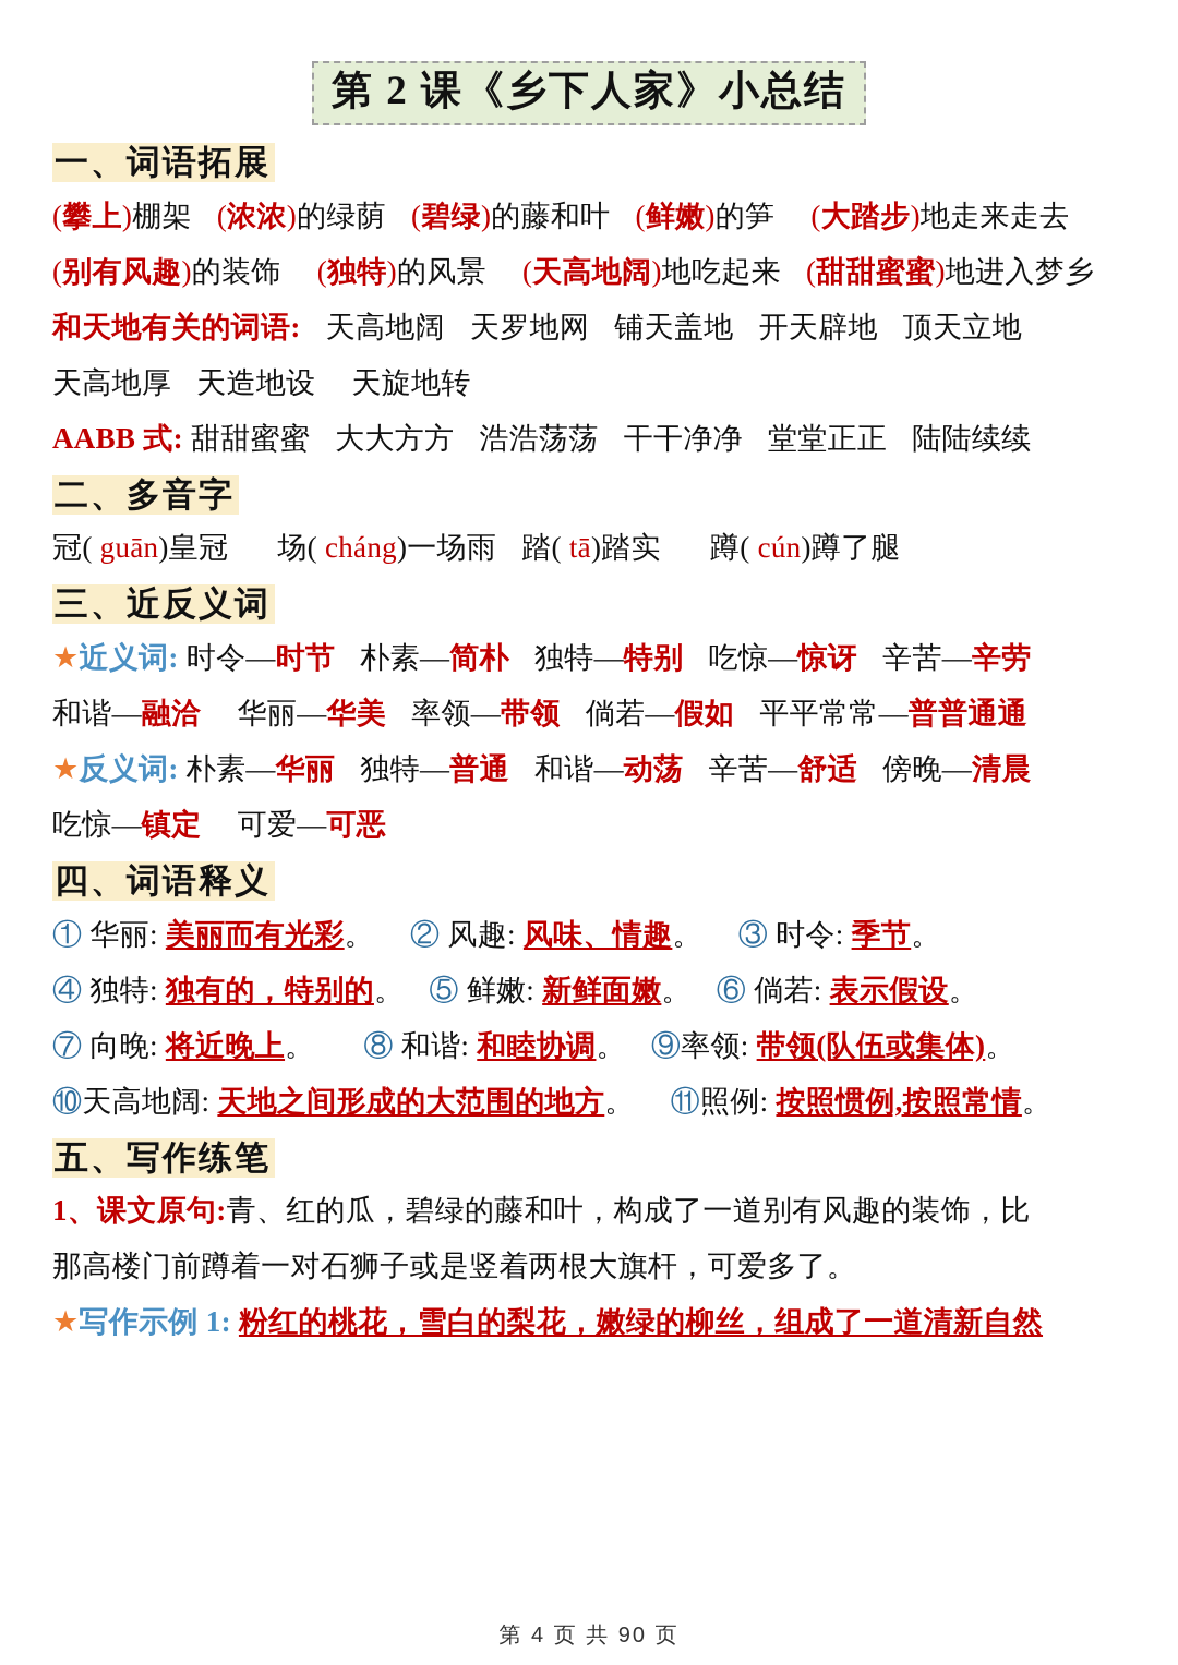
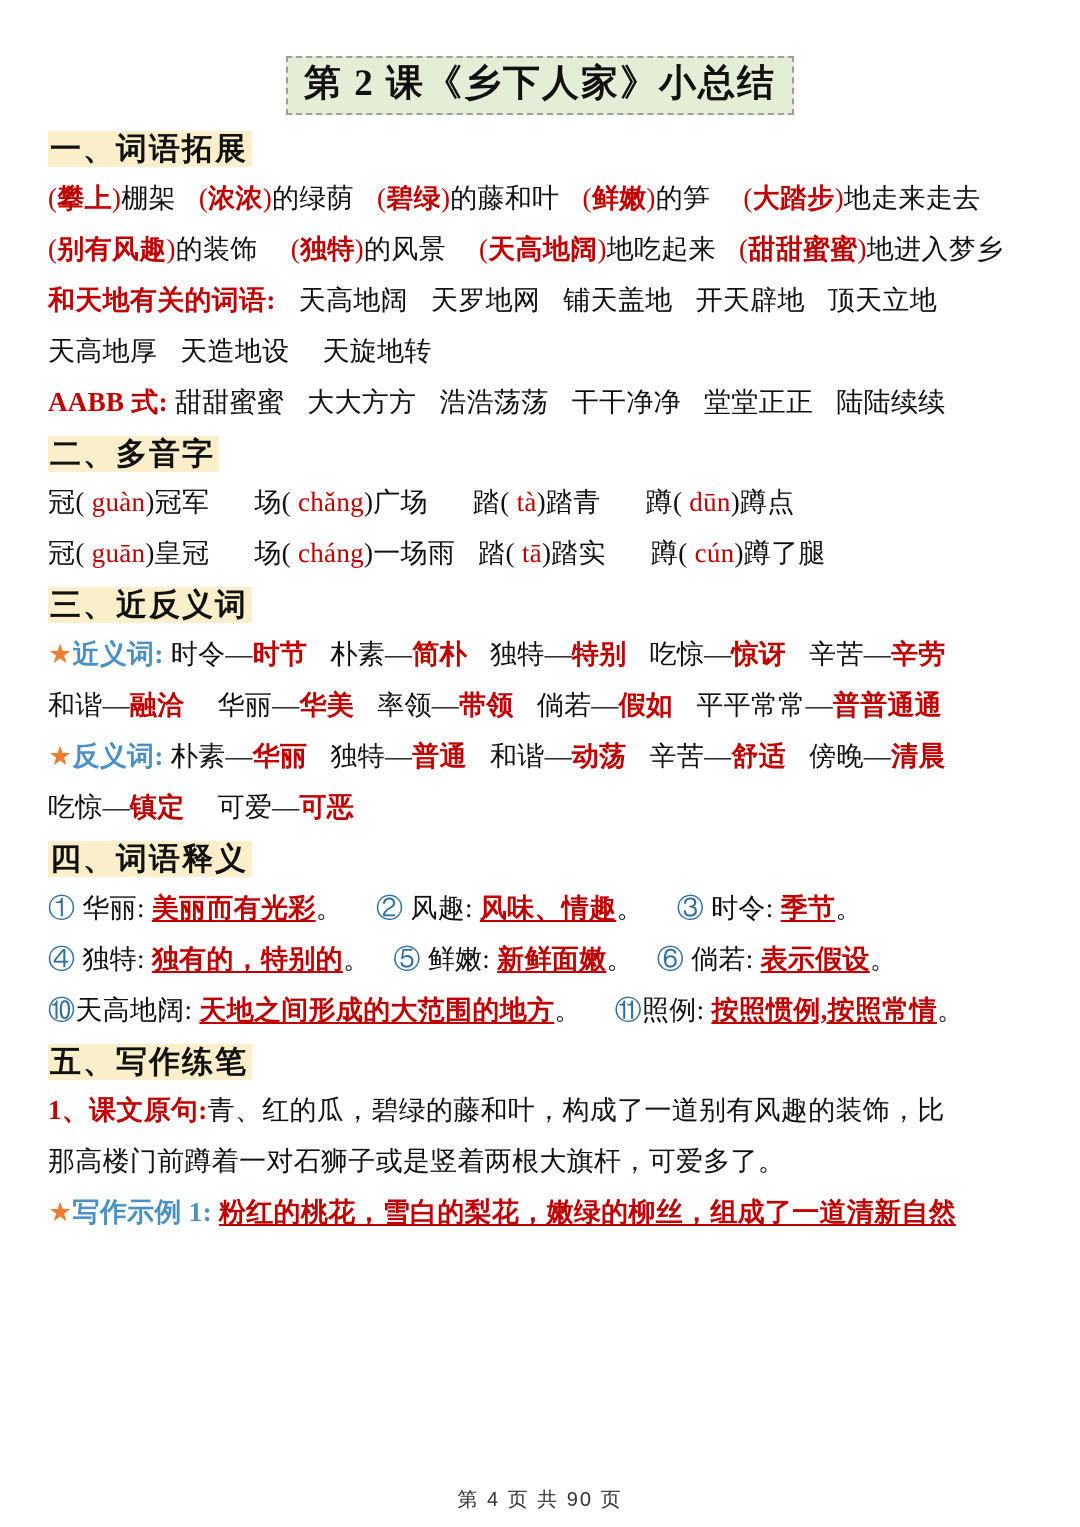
  第 2 课《乡下人家》小总结
  一、词语拓展
  (攀上)棚架 (浓浓)的绿荫 (碧绿)的藤和叶 (鲜嫩)的笋 (大踏步)地走来走去
  (别有风趣)的装饰 (独特)的风景 (天高地阔)地吃起来 (甜甜蜜蜜)地进入梦乡
  和天地有关的词语: 天高地阔 天罗地网 铺天盖地 开天辟地 顶天立地
  天高地厚 天造地设 天旋地转
  AABB 式: 甜甜蜜蜜 大大方方 浩浩荡荡 干干净净 堂堂正正 陆陆续续
  二、多音字
+ 冠( guàn)冠军 场( chǎng)广场 踏( tà)踏青 蹲( dūn)蹲点
  冠( guān)皇冠 场( cháng)一场雨 踏( tā)踏实 蹲( cún)蹲了腿
  三、近反义词
  ★近义词: 时令—时节 朴素—简朴 独特—特别 吃惊—惊讶 辛苦—辛劳
  和谐—融洽 华丽—华美 率领—带领 倘若—假如 平平常常—普普通通
  ★反义词: 朴素—华丽 独特—普通 和谐—动荡 辛苦—舒适 傍晚—清晨
  吃惊—镇定 可爱—可恶
  四、词语释义
  ① 华丽: 美丽而有光彩。 ② 风趣: 风味、情趣。 ③ 时令: 季节。
  ④ 独特: 独有的，特别的。 ⑤ 鲜嫩: 新鲜面嫩。 ⑥ 倘若: 表示假设。
- ⑦ 向晚: 将近晚上。 ⑧ 和谐: 和睦协调。 ⑨率领: 带领(队伍或集体)。
  ⑩天高地阔: 天地之间形成的大范围的地方。 ⑪照例: 按照惯例,按照常情。
  五、写作练笔
  1、课文原句:青、红的瓜，碧绿的藤和叶，构成了一道别有风趣的装饰，比
  那高楼门前蹲着一对石狮子或是竖着两根大旗杆，可爱多了。
  ★写作示例 1: 粉红的桃花，雪白的梨花，嫩绿的柳丝，组成了一道清新自然
  第 4 页 共 90 页
